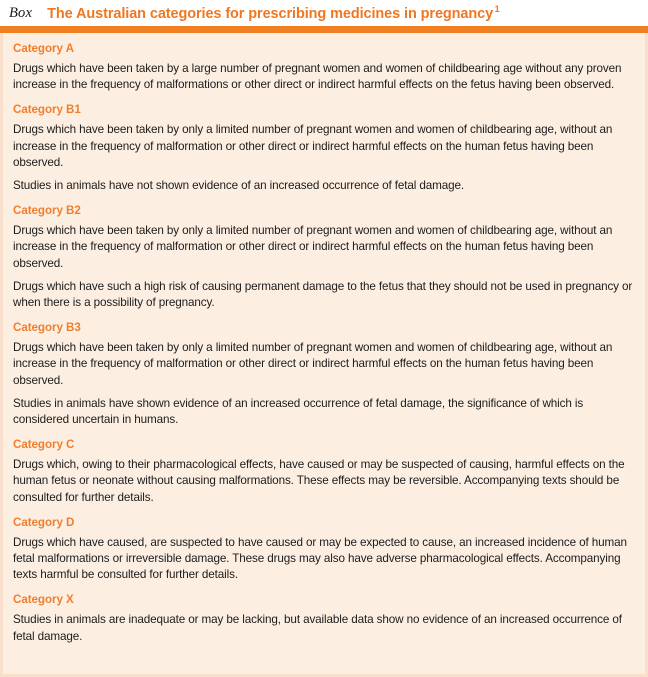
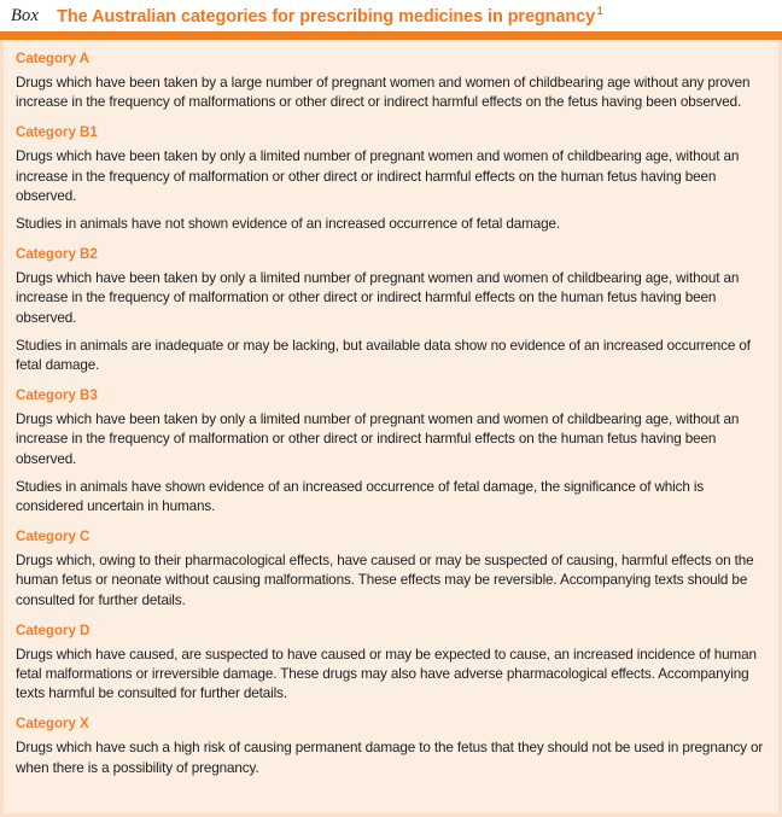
  Box
  The Australian categories for prescribing medicines in pregnancy 1
  Category A
  Drugs which have been taken by a large number of pregnant women and women of childbearing age without any proven increase in the frequency of malformations or other direct or indirect harmful effects on the fetus having been observed.
  Category B1
  Drugs which have been taken by only a limited number of pregnant women and women of childbearing age, without an increase in the frequency of malformation or other direct or indirect harmful effects on the human fetus having been observed.
  Studies in animals have not shown evidence of an increased occurrence of fetal damage.
  Category B2
  Drugs which have been taken by only a limited number of pregnant women and women of childbearing age, without an increase in the frequency of malformation or other direct or indirect harmful effects on the human fetus having been observed.
- Drugs which have such a high risk of causing permanent damage to the fetus that they should not be used in pregnancy or when there is a possibility of pregnancy.
+ Studies in animals are inadequate or may be lacking, but available data show no evidence of an increased occurrence of fetal damage.
  Category B3
  Drugs which have been taken by only a limited number of pregnant women and women of childbearing age, without an increase in the frequency of malformation or other direct or indirect harmful effects on the human fetus having been observed.
  Studies in animals have shown evidence of an increased occurrence of fetal damage, the significance of which is considered uncertain in humans.
  Category C
  Drugs which, owing to their pharmacological effects, have caused or may be suspected of causing, harmful effects on the human fetus or neonate without causing malformations. These effects may be reversible. Accompanying texts should be consulted for further details.
  Category D
  Drugs which have caused, are suspected to have caused or may be expected to cause, an increased incidence of human fetal malformations or irreversible damage. These drugs may also have adverse pharmacological effects. Accompanying texts harmful be consulted for further details.
  Category X
- Studies in animals are inadequate or may be lacking, but available data show no evidence of an increased occurrence of fetal damage.
+ Drugs which have such a high risk of causing permanent damage to the fetus that they should not be used in pregnancy or when there is a possibility of pregnancy.
